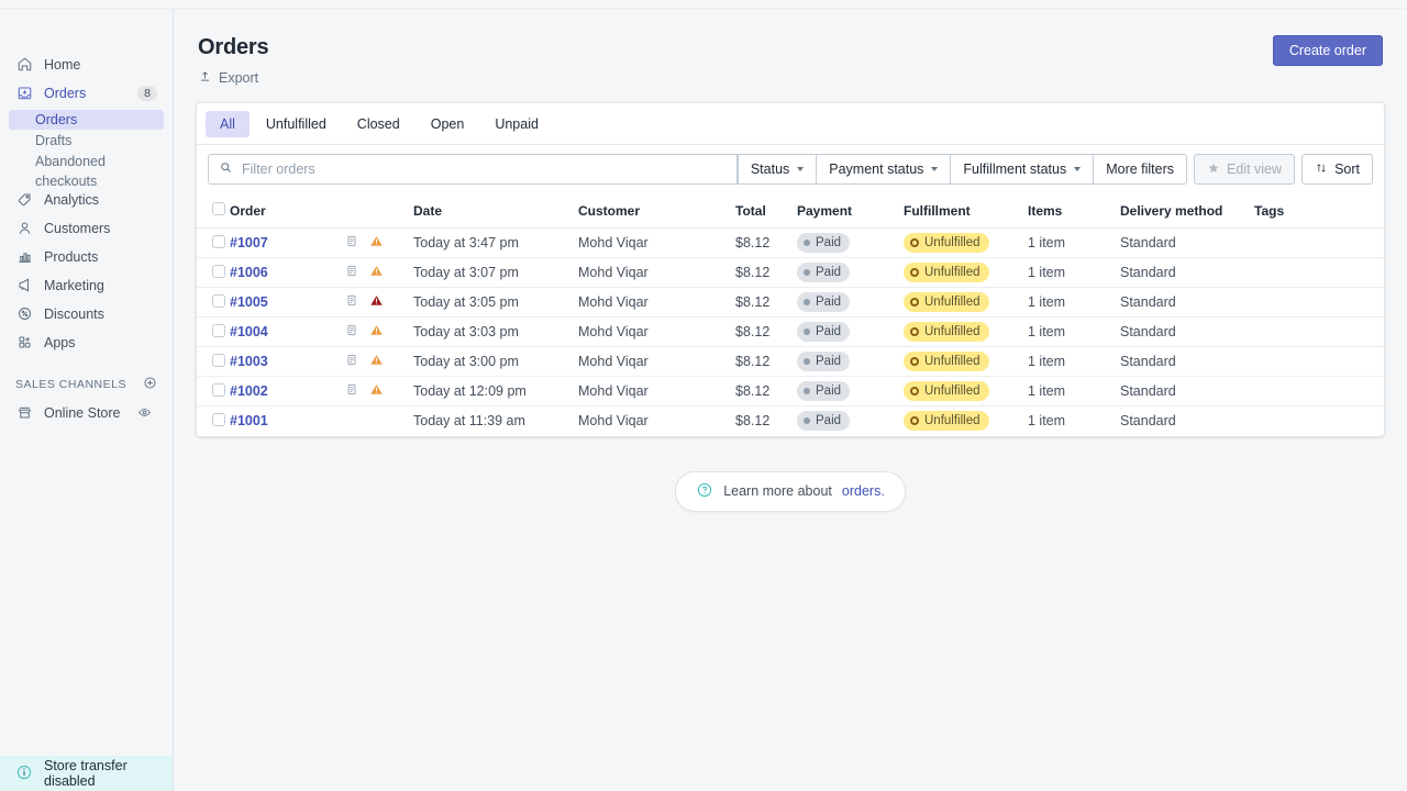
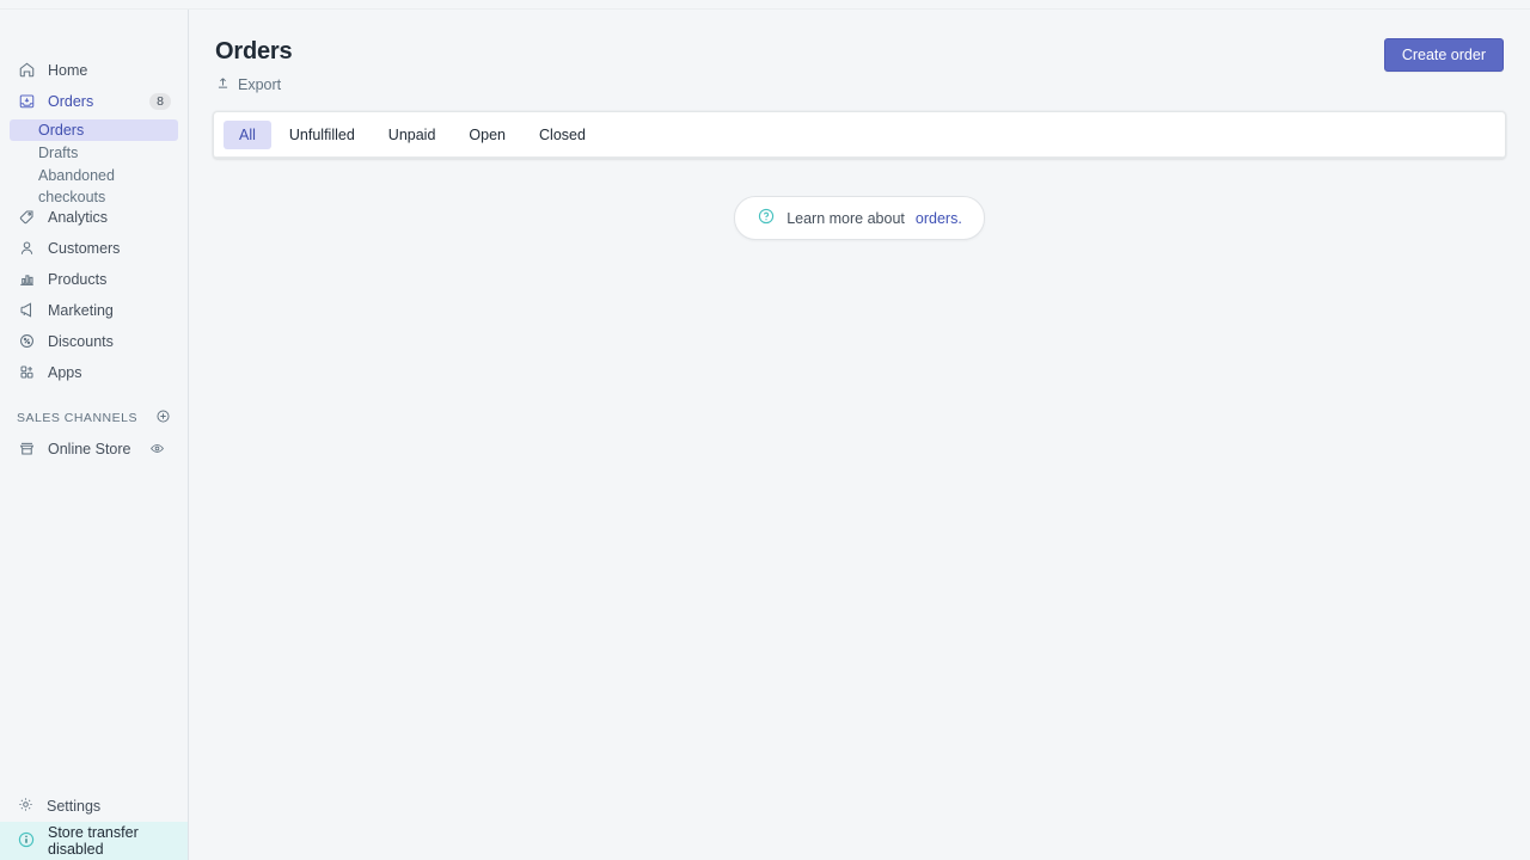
  Home
  Orders
  8
  Orders
  Drafts
  Abandoned checkouts
  Analytics
  Customers
  Products
  Marketing
  Discounts
  Apps
  SALES CHANNELS
  Online Store
+ Settings
  Store transfer disabled
  Orders
  Export
  Create order
  All
  Unfulfilled
- Closed
+ Unpaid
  Open
- Unpaid
+ Closed
- Filter orders
- Status
- Payment status
- Fulfillment status
- More filters
- Edit view
- Sort
- 	Order		Date	Customer	Total	Payment	Fulfillment	Items	Delivery method	Tags
- 	#1007		Today at 3:47 pm	Mohd Viqar	$8.12	Paid	Unfulfilled	1 item	Standard
- 	#1006		Today at 3:07 pm	Mohd Viqar	$8.12	Paid	Unfulfilled	1 item	Standard
- 	#1005		Today at 3:05 pm	Mohd Viqar	$8.12	Paid	Unfulfilled	1 item	Standard
- 	#1004		Today at 3:03 pm	Mohd Viqar	$8.12	Paid	Unfulfilled	1 item	Standard
- 	#1003		Today at 3:00 pm	Mohd Viqar	$8.12	Paid	Unfulfilled	1 item	Standard
- 	#1002		Today at 12:09 pm	Mohd Viqar	$8.12	Paid	Unfulfilled	1 item	Standard
- 	#1001		Today at 11:39 am	Mohd Viqar	$8.12	Paid	Unfulfilled	1 item	Standard
  Learn more about
  orders.
